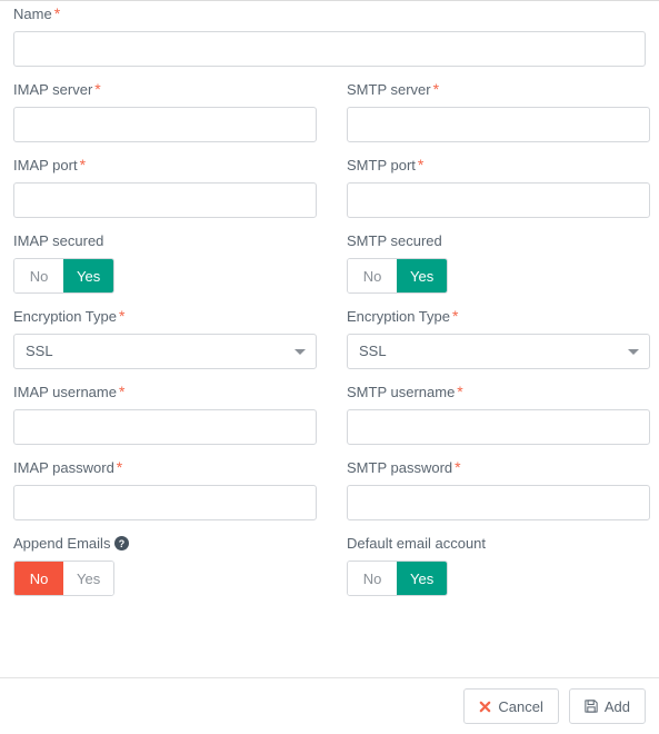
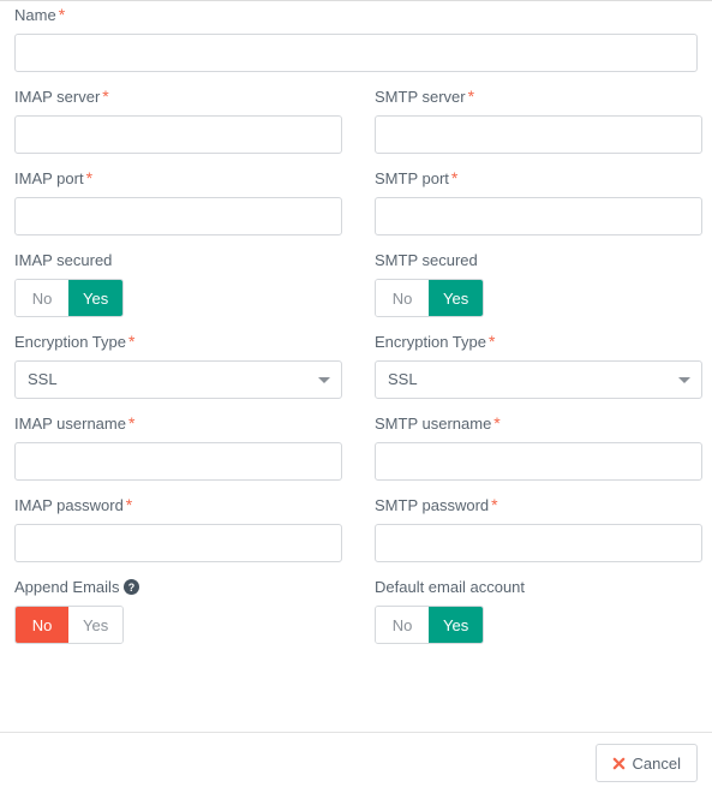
  Name *
  IMAP server *
  SMTP server *
  IMAP port *
  SMTP port *
  IMAP secured
  No
  Yes
  SMTP secured
  No
  Yes
  Encryption Type *
  SSL
  Encryption Type *
  SSL
  IMAP username *
  SMTP username *
  IMAP password *
  SMTP password *
  Append Emails
  ?
  No
  Yes
  Default email account
  No
  Yes
  Cancel
- Add
